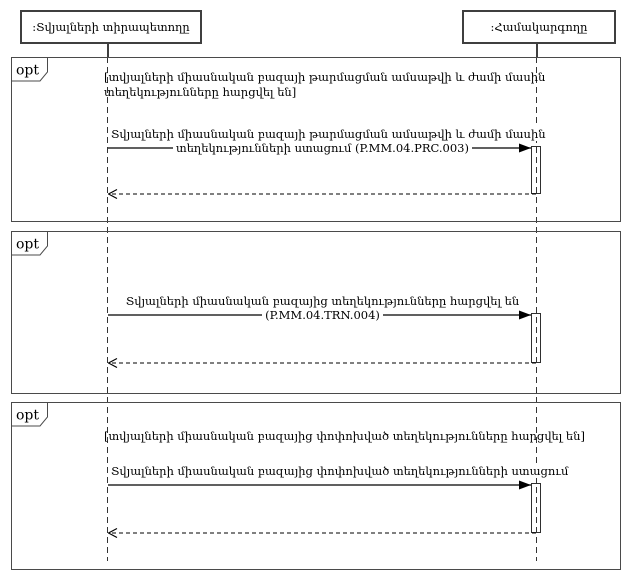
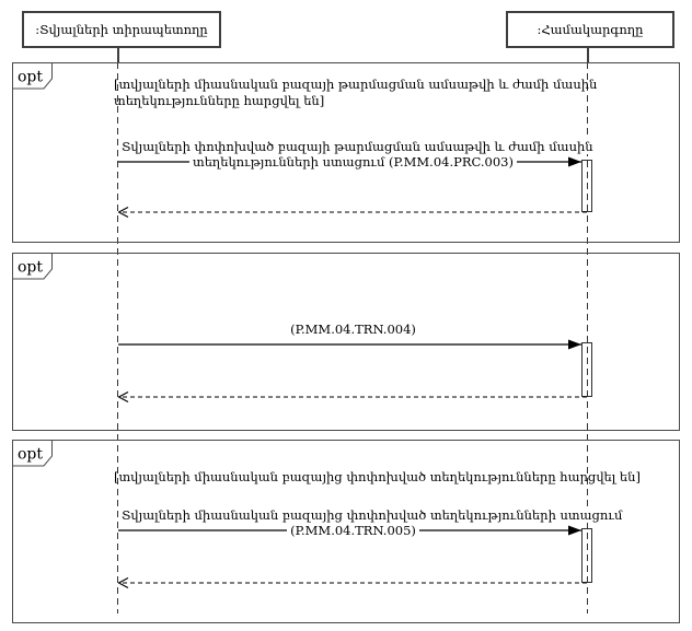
  :Տվյալների տիրապետողը
  :Համակարգողը
  opt
  [տվյալների միասնական բազայի թարմացման ամսաթվի և ժամի մասին
  տեղեկությունները հարցվել են]
- Տվյալների միասնական բազայի թարմացման ամսաթվի և ժամի մասին
+ Տվյալների փոփոխված բազայի թարմացման ամսաթվի և ժամի մասին
  տեղեկությունների ստացում (P.MM.04.PRC.003)
  opt
- Տվյալների միասնական բազայից տեղեկությունները հարցվել են
  (P.MM.04.TRN.004)
  opt
  [տվյալների միասնական բազայից փոփոխված տեղեկությունները հարցվել են]
  Տվյալների միասնական բազայից փոփոխված տեղեկությունների ստացում
+ (P.MM.04.TRN.005)
